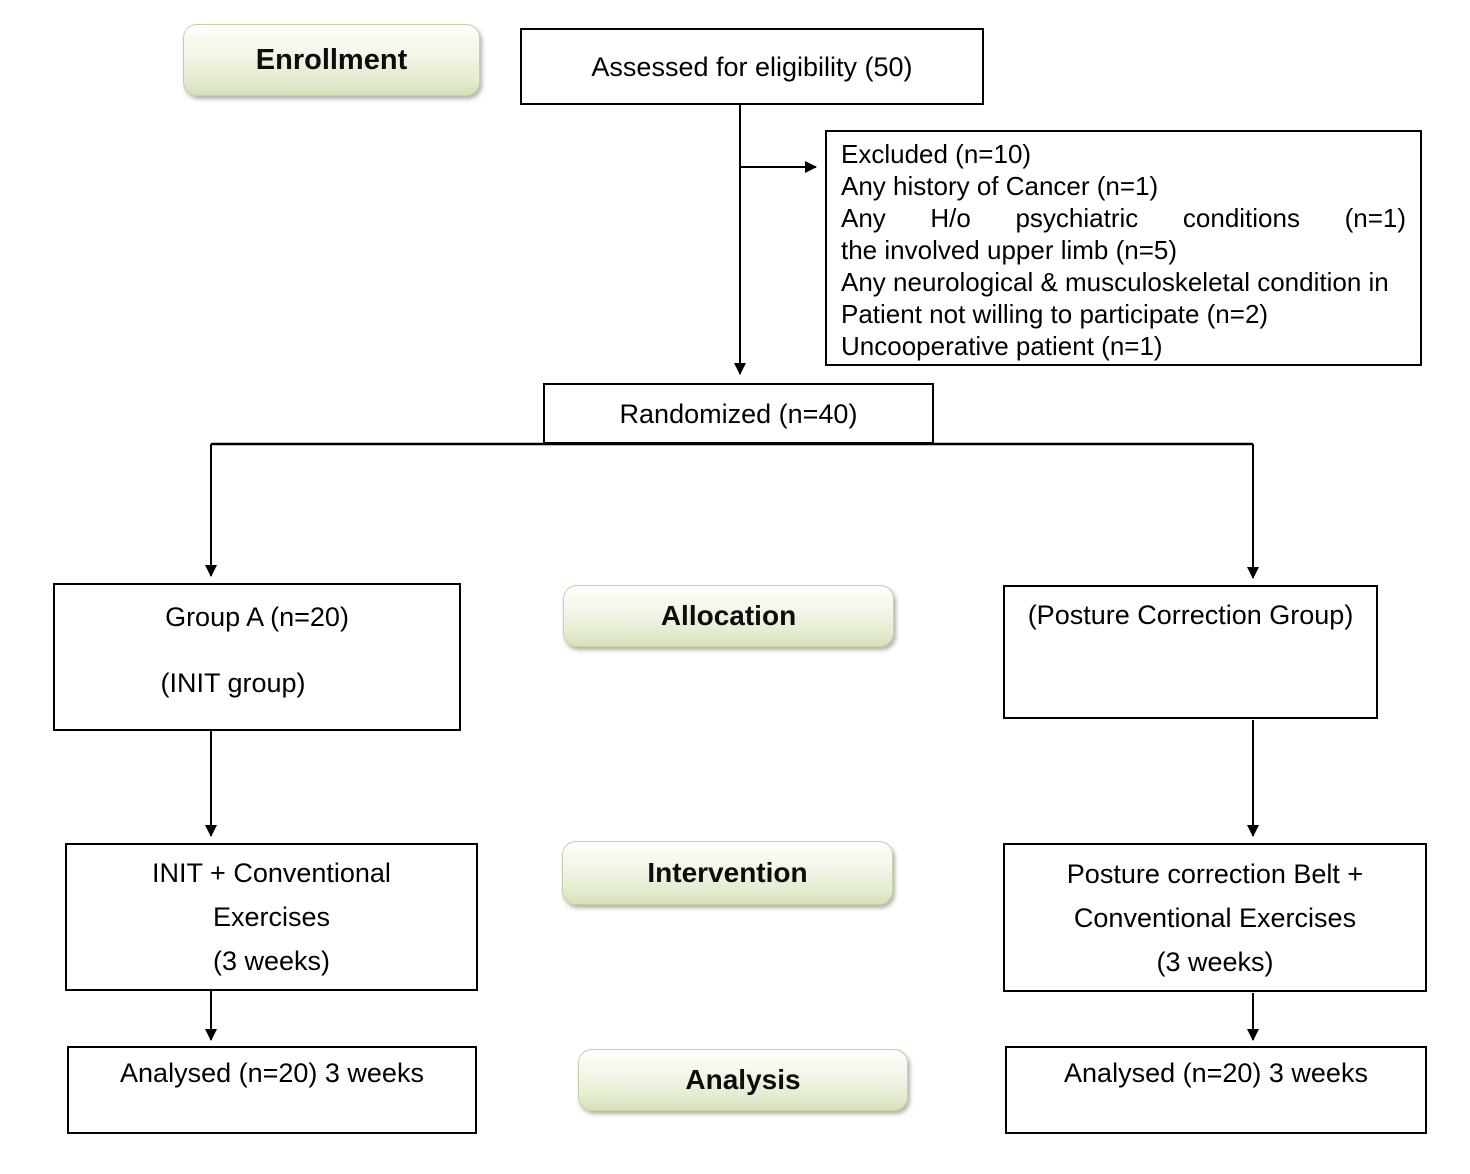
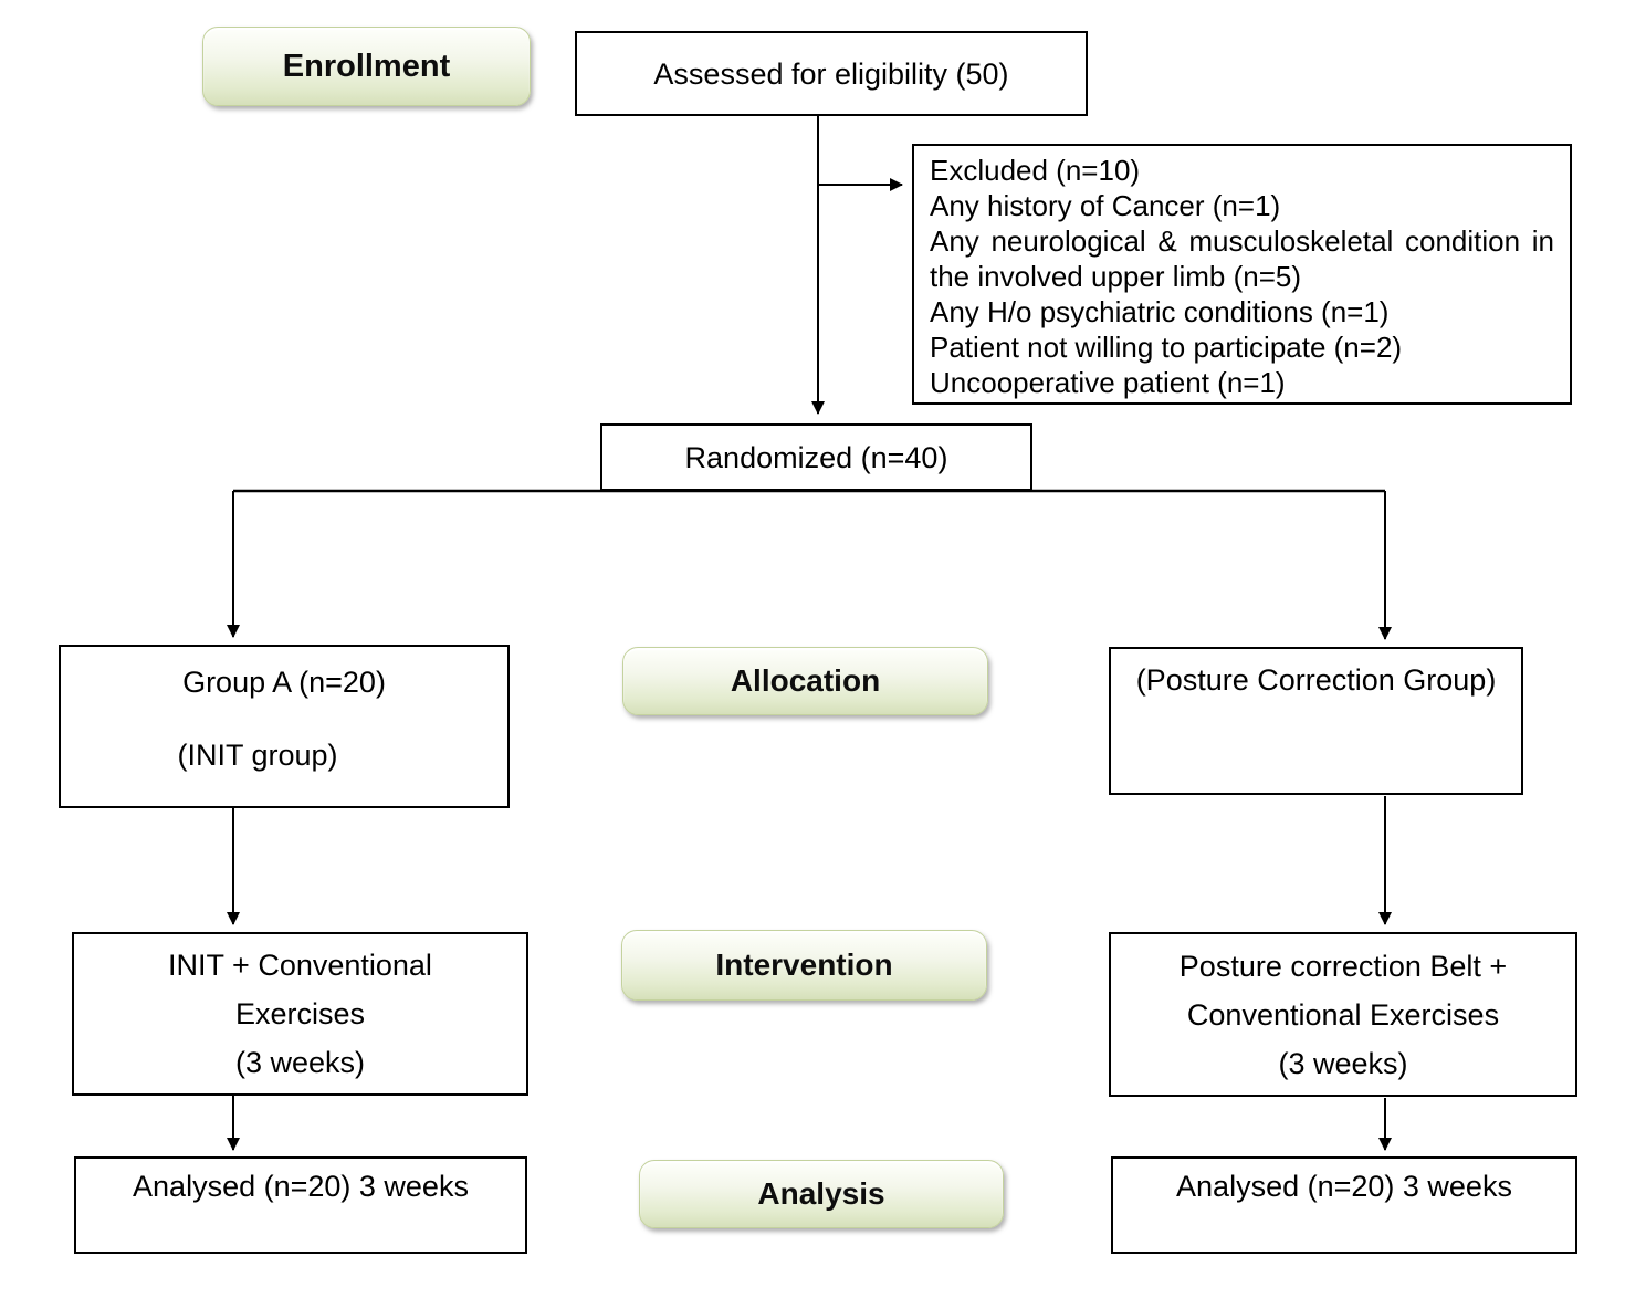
  Enrollment
  Allocation
  Intervention
  Analysis
  Assessed for eligibility (50)
  Excluded (n=10)
  Any history of Cancer (n=1)
- Any H/o psychiatric conditions (n=1)
+ Any neurological & musculoskeletal condition in
  the involved upper limb (n=5)
- Any neurological & musculoskeletal condition in
+ Any H/o psychiatric conditions (n=1)
  Patient not willing to participate (n=2)
  Uncooperative patient (n=1)
  Randomized (n=40)
  Group A (n=20)
  (INIT group)
  (Posture Correction Group)
  INIT + Conventional
  Exercises
  (3 weeks)
  Posture correction Belt +
  Conventional Exercises
  (3 weeks)
  Analysed (n=20) 3 weeks
  Analysed (n=20) 3 weeks
